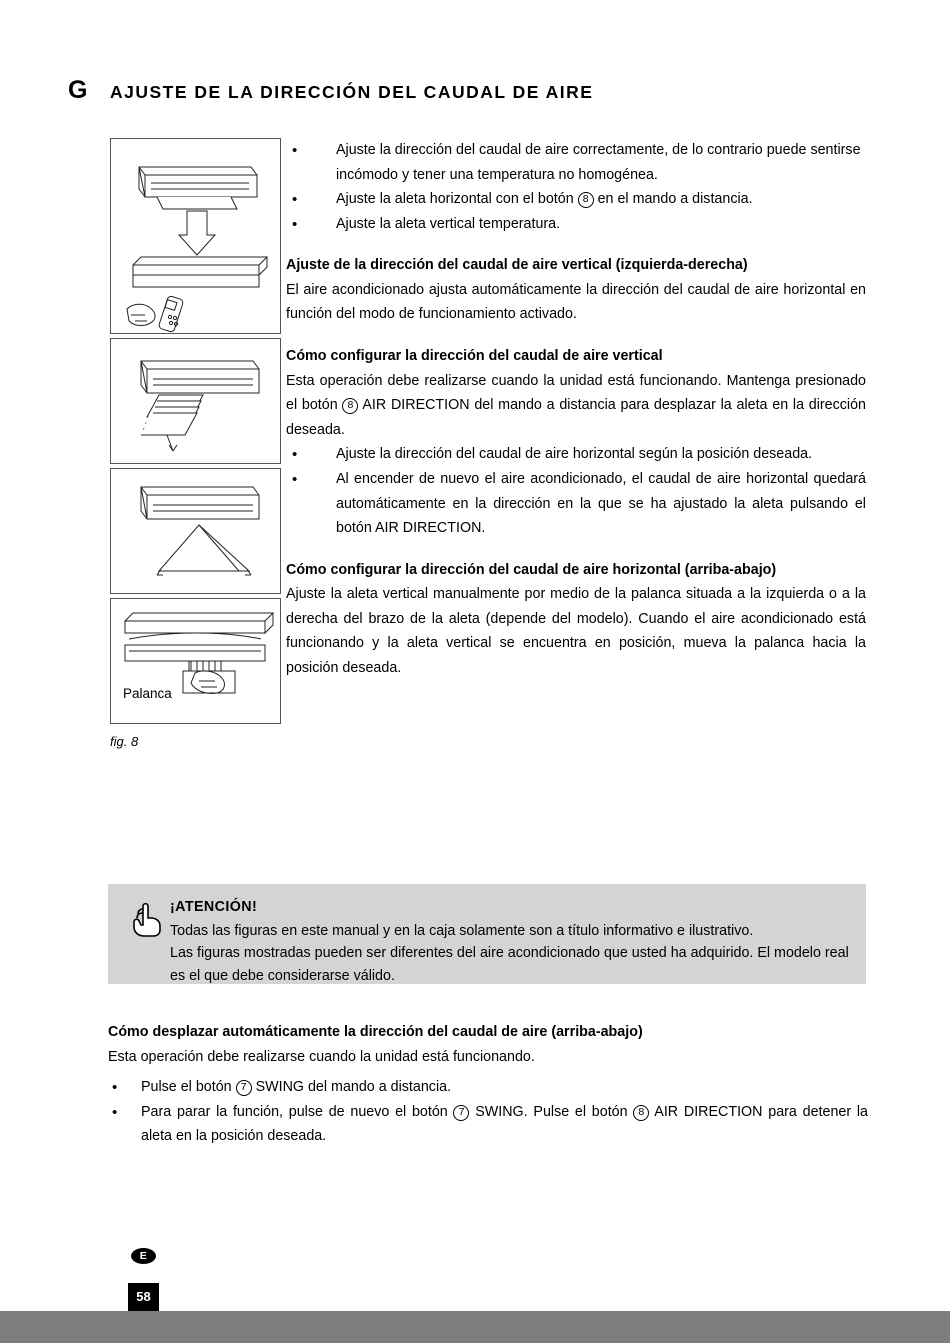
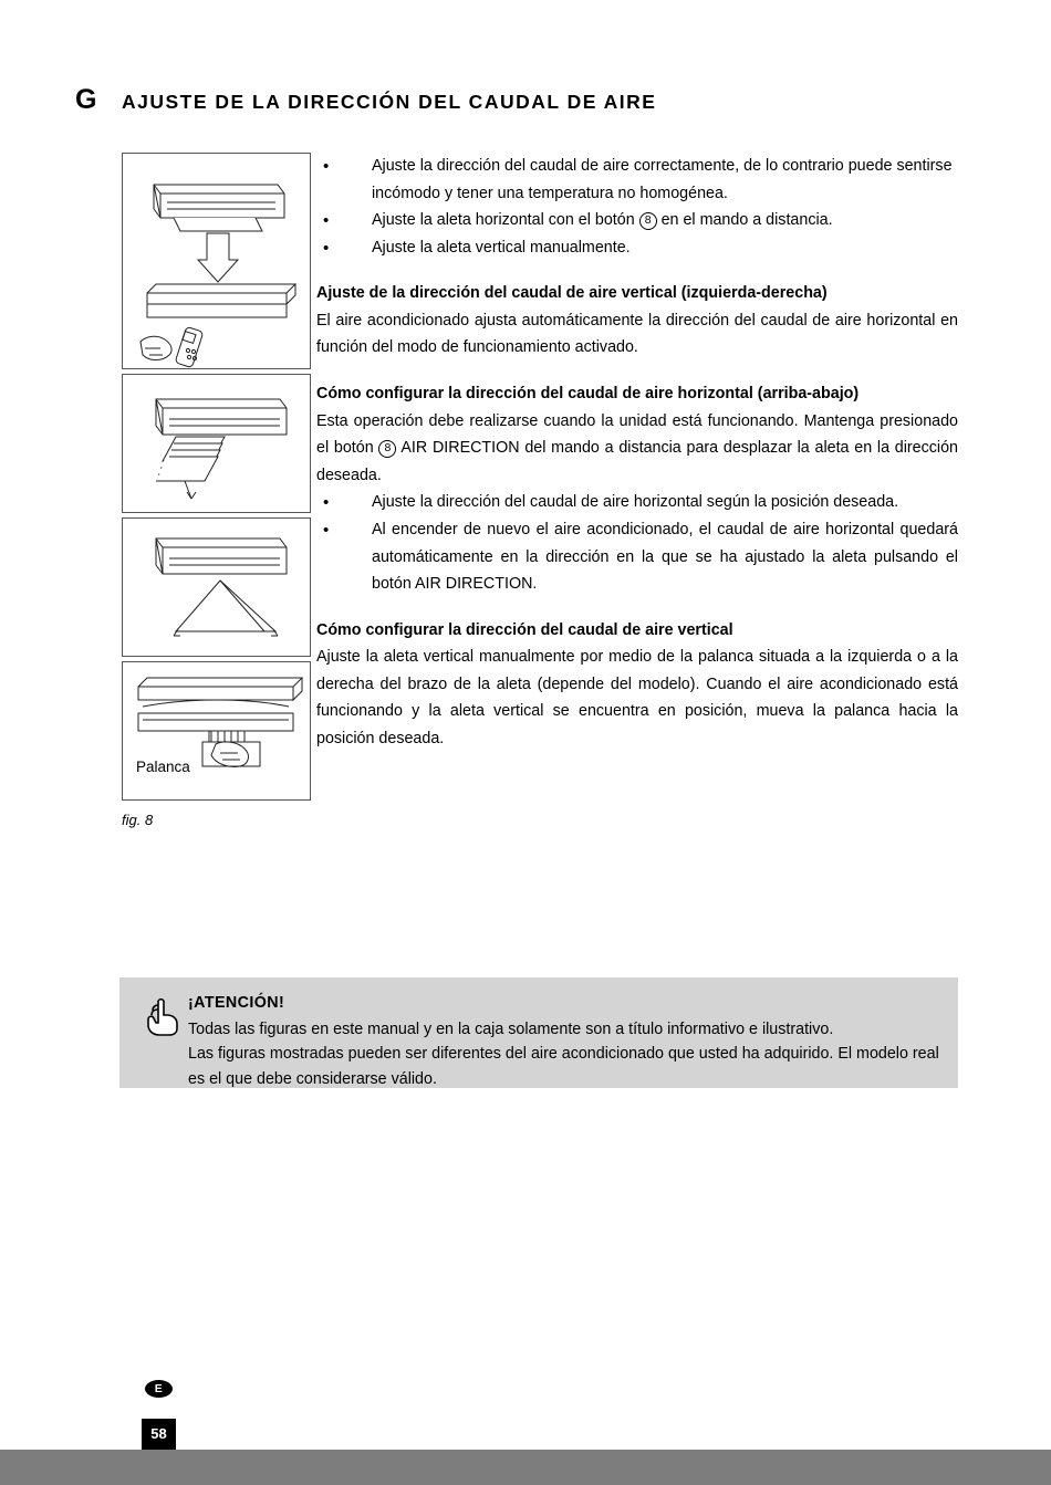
  G
  AJUSTE DE LA DIRECCIÓN DEL CAUDAL DE AIRE
  Palanca
  fig. 8
  Ajuste la dirección del caudal de aire correctamente, de lo contrario puede sentirse incómodo y tener una temperatura no homogénea.
  Ajuste la aleta horizontal con el botón 8 en el mando a distancia.
- Ajuste la aleta vertical temperatura.
+ Ajuste la aleta vertical manualmente.
  Ajuste de la dirección del caudal de aire vertical (izquierda-derecha)
  El aire acondicionado ajusta automáticamente la dirección del caudal de aire horizontal en función del modo de funcionamiento activado.
- Cómo configurar la dirección del caudal de aire vertical
+ Cómo configurar la dirección del caudal de aire horizontal (arriba-abajo)
  Esta operación debe realizarse cuando la unidad está funcionando. Mantenga presionado el botón 8 AIR DIRECTION del mando a distancia para desplazar la aleta en la dirección deseada.
  Ajuste la dirección del caudal de aire horizontal según la posición deseada.
  Al encender de nuevo el aire acondicionado, el caudal de aire horizontal quedará automáticamente en la dirección en la que se ha ajustado la aleta pulsando el botón AIR DIRECTION.
- Cómo configurar la dirección del caudal de aire horizontal (arriba-abajo)
+ Cómo configurar la dirección del caudal de aire vertical
  Ajuste la aleta vertical manualmente por medio de la palanca situada a la izquierda o a la derecha del brazo de la aleta (depende del modelo). Cuando el aire acondicionado está funcionando y la aleta vertical se encuentra en posición, mueva la palanca hacia la posición deseada.
  ¡ATENCIÓN!
  Todas las figuras en este manual y en la caja solamente son a título informativo e ilustrativo.
  Las figuras mostradas pueden ser diferentes del aire acondicionado que usted ha adquirido. El modelo real es el que debe considerarse válido.
- Cómo desplazar automáticamente la dirección del caudal de aire (arriba-abajo)
- Esta operación debe realizarse cuando la unidad está funcionando.
- Pulse el botón 7 SWING del mando a distancia.
- Para parar la función, pulse de nuevo el botón 7 SWING. Pulse el botón 8 AIR DIRECTION para detener la aleta en la posición deseada.
  E
  58
